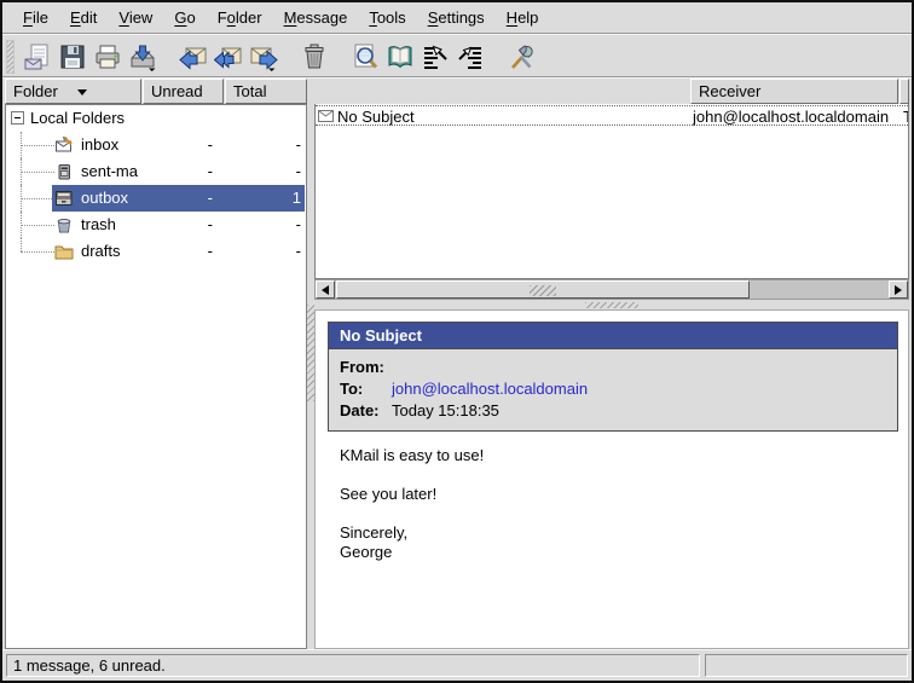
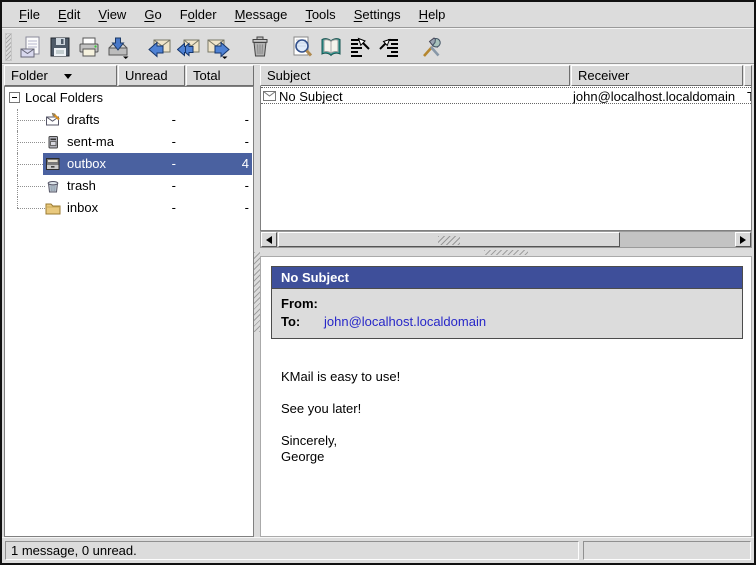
  File
  Edit
  View
  Go
  Folder
  Message
  Tools
  Settings
  Help
  Folder
  Unread
  Total
  Local Folders
- inbox
+ drafts
  -
  -
  sent-ma
  -
  -
  outbox
  -
- 1
+ 4
  trash
  -
  -
- drafts
+ inbox
  -
  -
+ Subject
  Receiver
  No Subject
  john@localhost.localdomain
  No Subject
  From:
  To:
  john@localhost.localdomain
- Date:
- Today 15:18:35
  KMail is easy to use!
  See you later!
  Sincerely,
  George
- 1 message, 6 unread.
+ 1 message, 0 unread.
